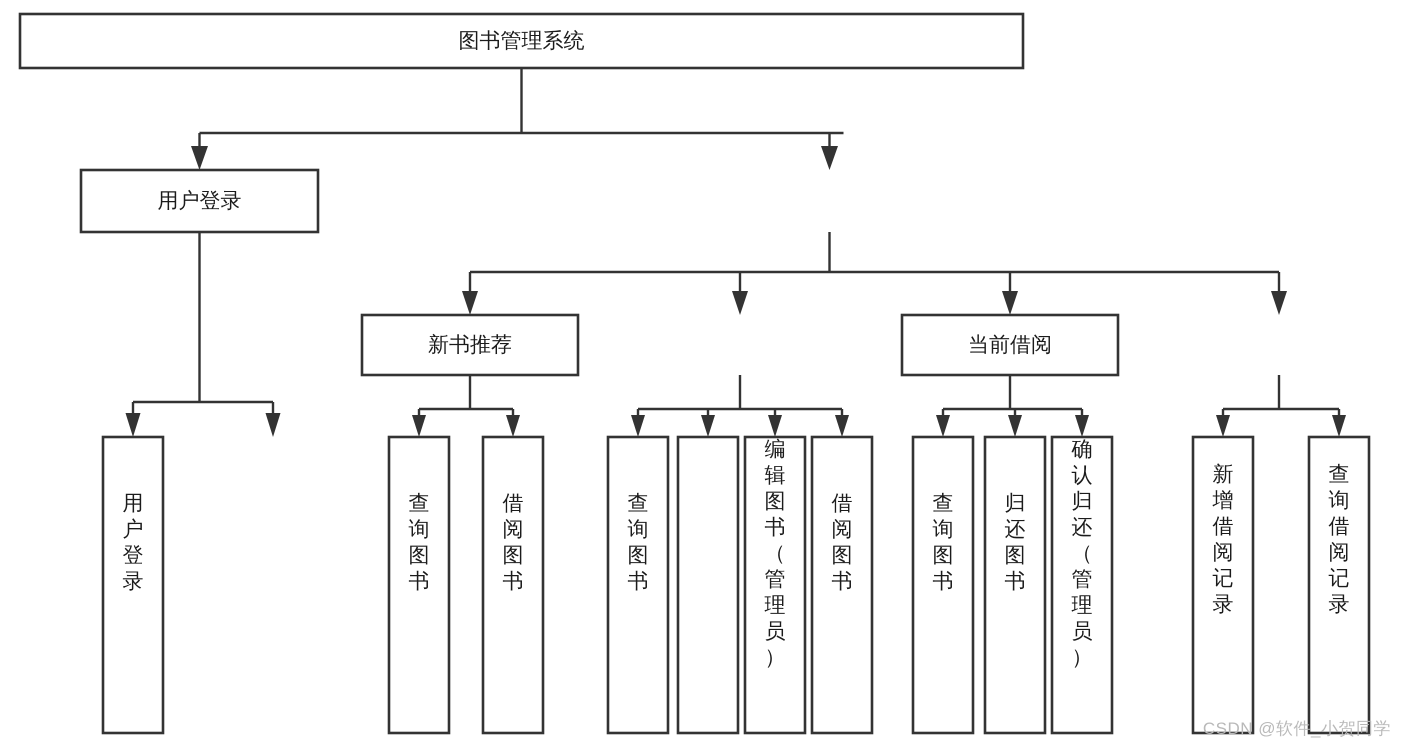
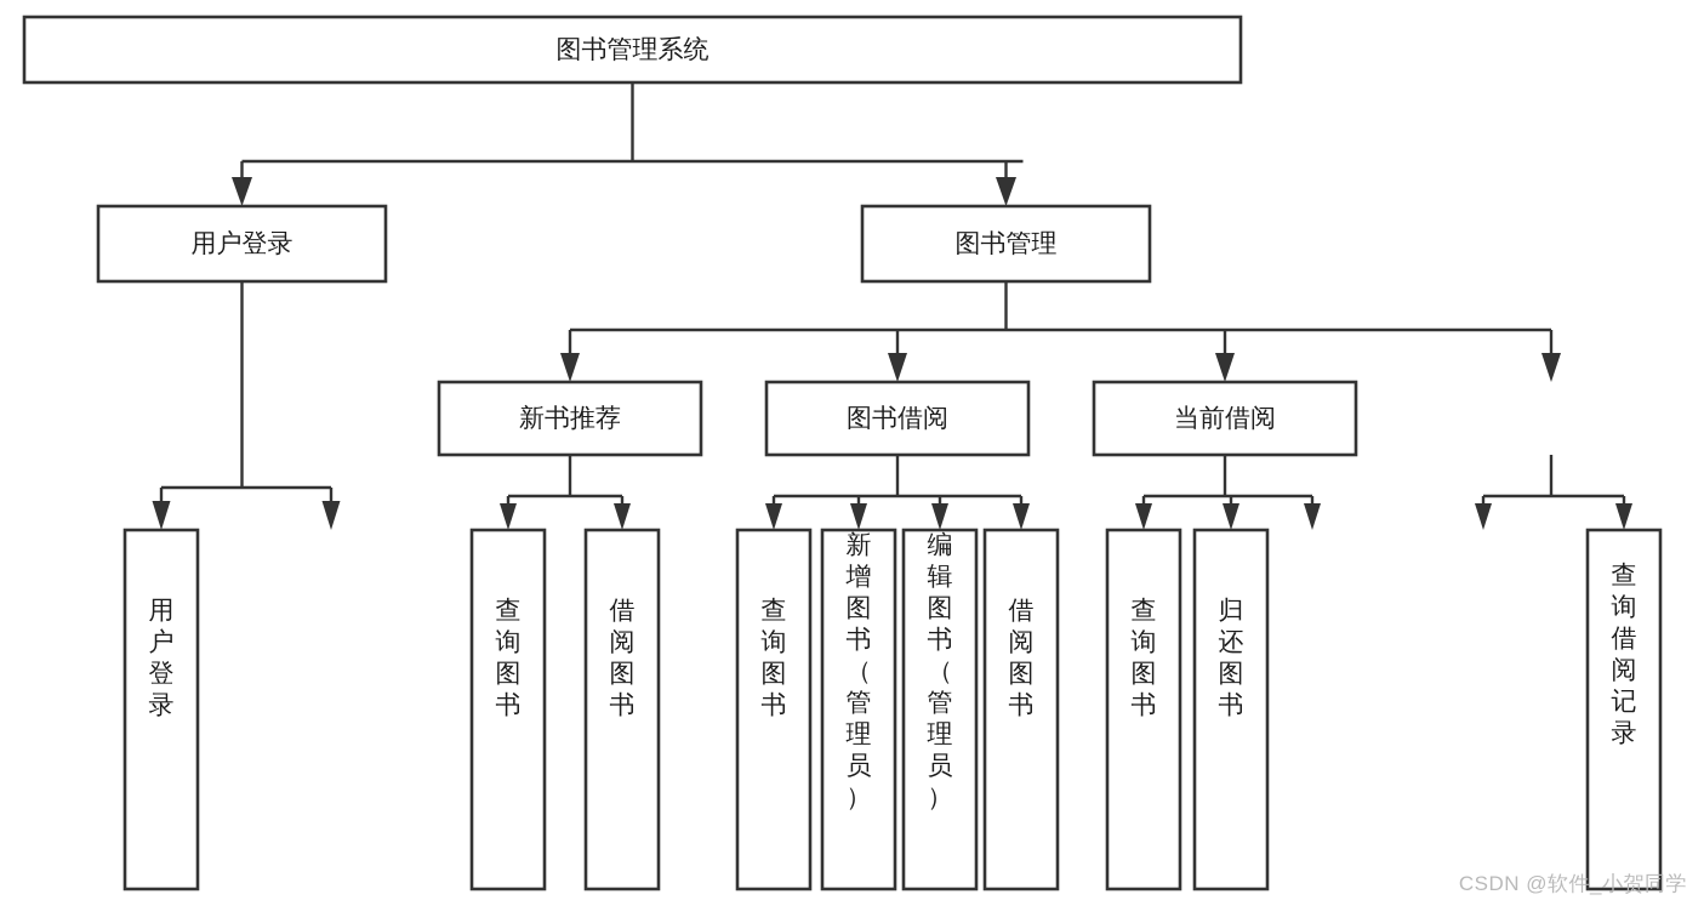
  图书管理系统
  用户登录
+ 图书管理
  新书推荐
+ 图书借阅
  当前借阅
  用户登录
  查询图书
  借阅图书
  查询图书
+ 新增图书（管理员）
  编辑图书（管理员）
  借阅图书
  查询图书
  归还图书
- 确认归还（管理员）
- 新增借阅记录
  查询借阅记录
  CSDN @软件_小贺同学
